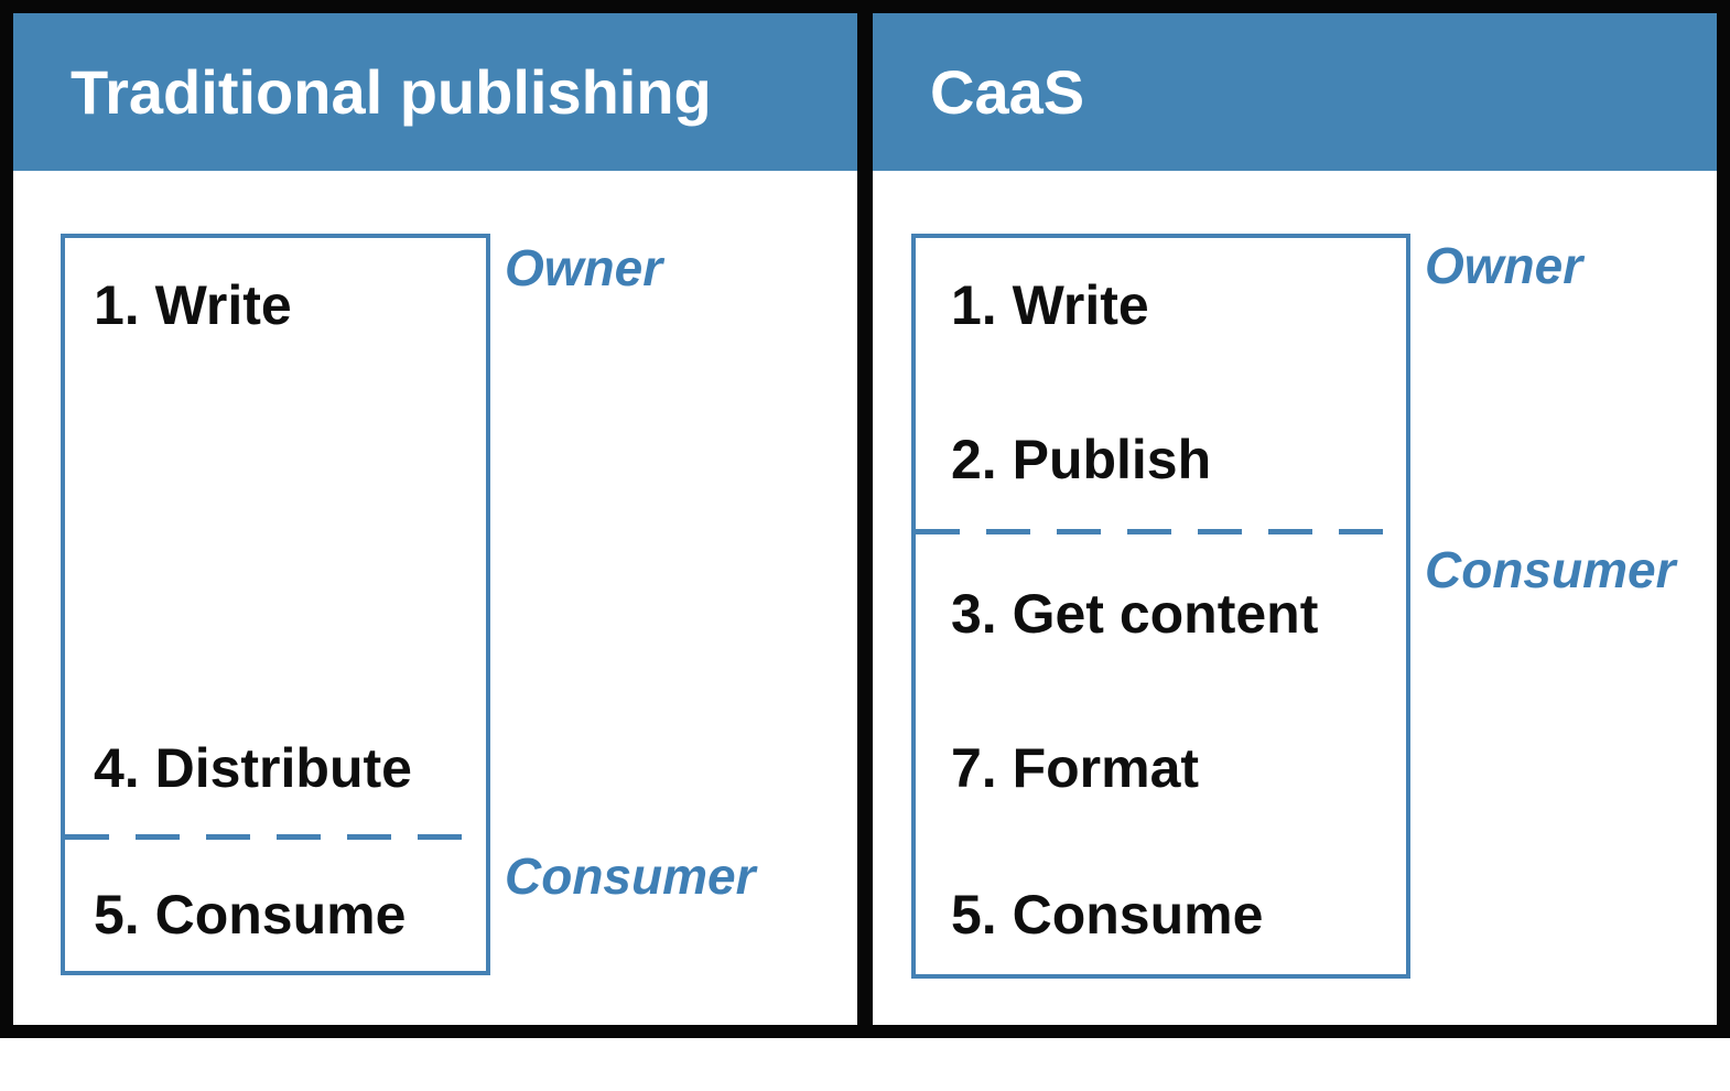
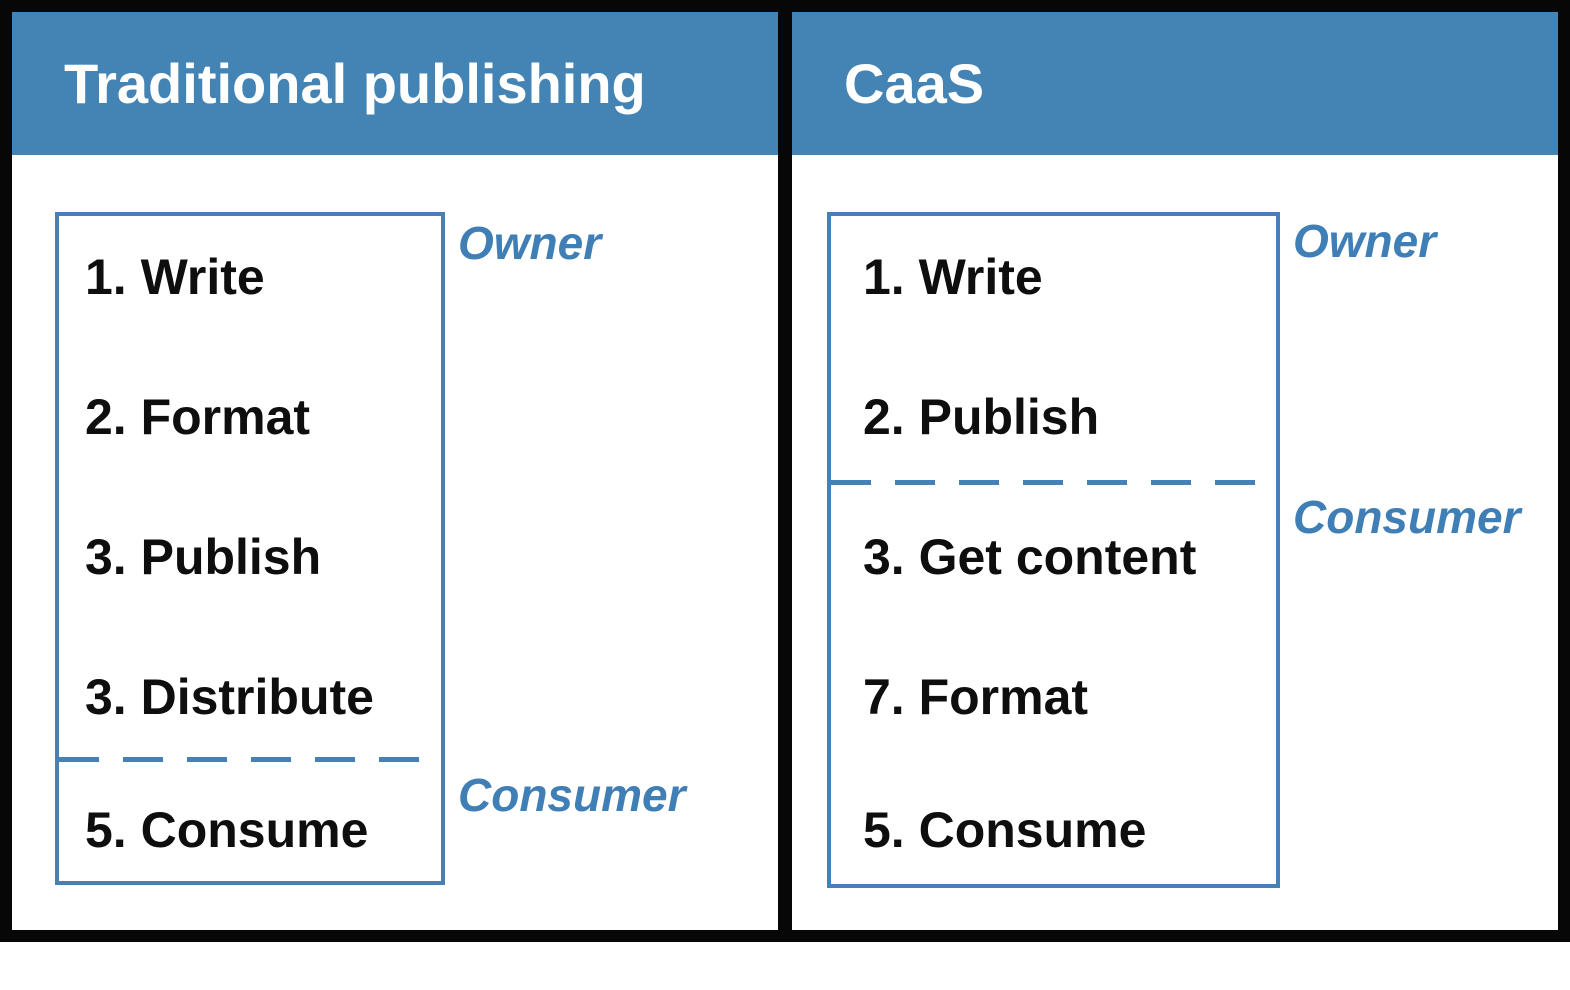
  Traditional publishing
  CaaS
  1. Write
+ 2. Format
+ 3. Publish
- 4. Distribute
+ 3. Distribute
  5. Consume
  1. Write
  2. Publish
  3. Get content
  7. Format
  5. Consume
  Owner
  Consumer
  Owner
  Consumer
